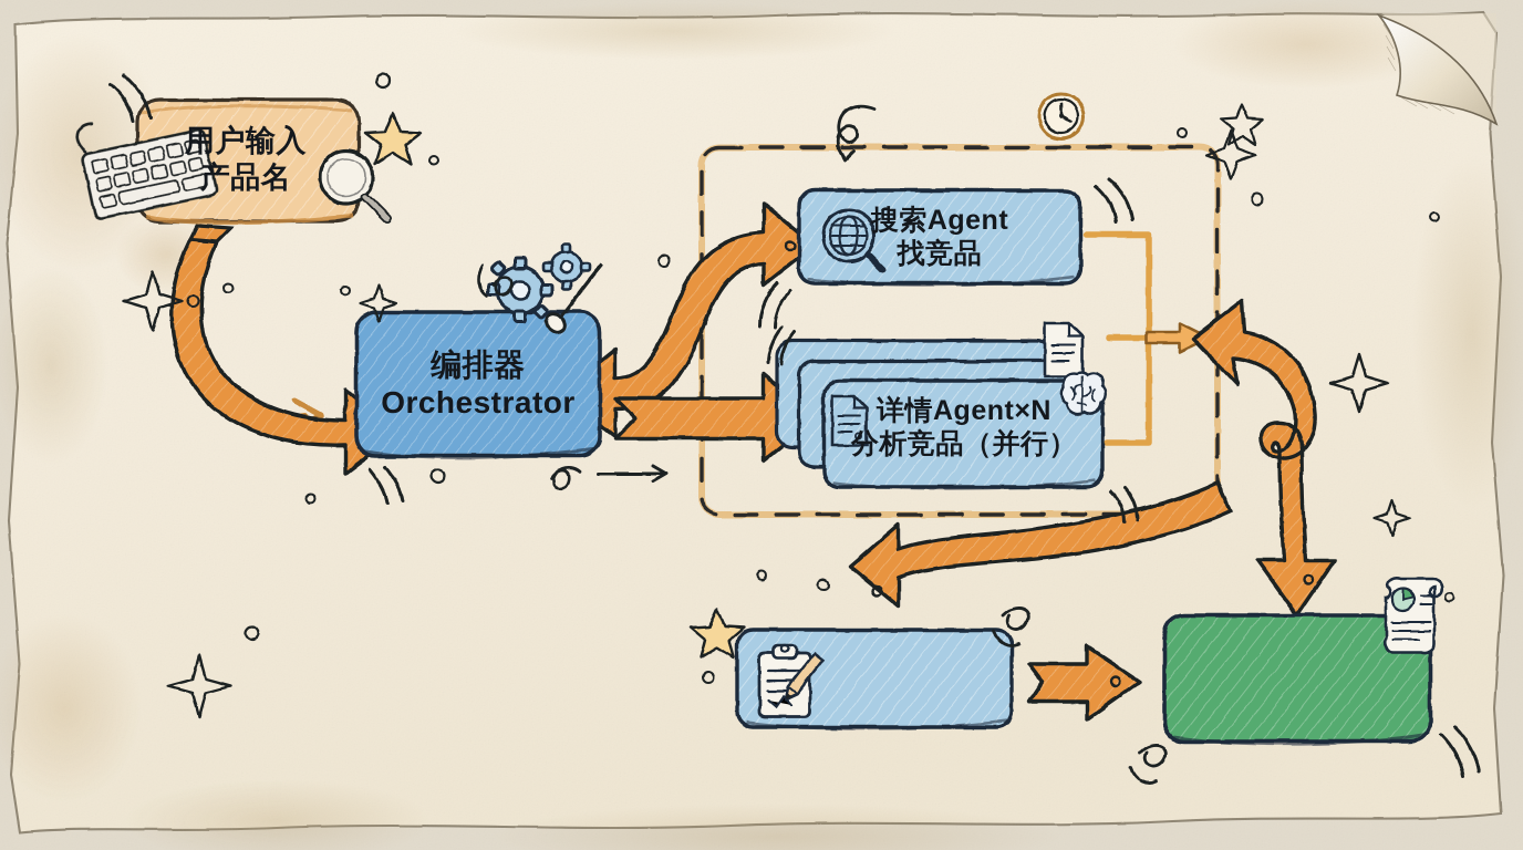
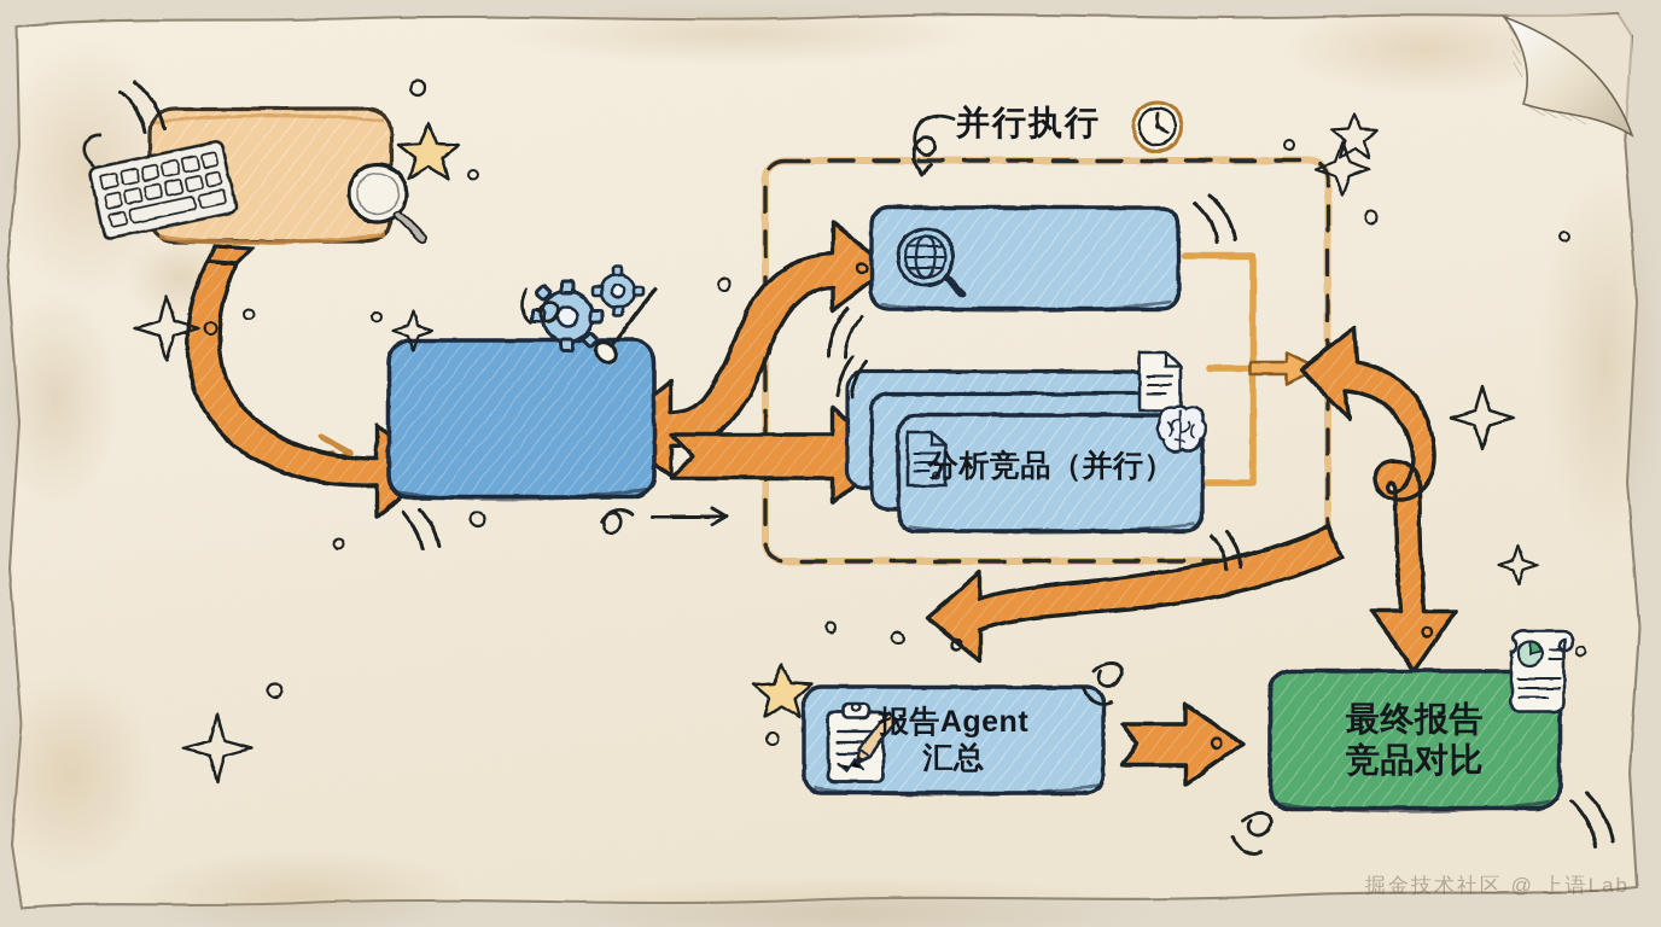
- 用户输入
- 产品名
- 编排器
- Orchestrator
- 搜索Agent
- 找竞品
- 详情Agent×N
  分析竞品（并行）
+ 报告Agent
+ 汇总
+ 最终报告
+ 竞品对比
+ 并行执行
+ 掘金技术社区 @ 上语Lab
